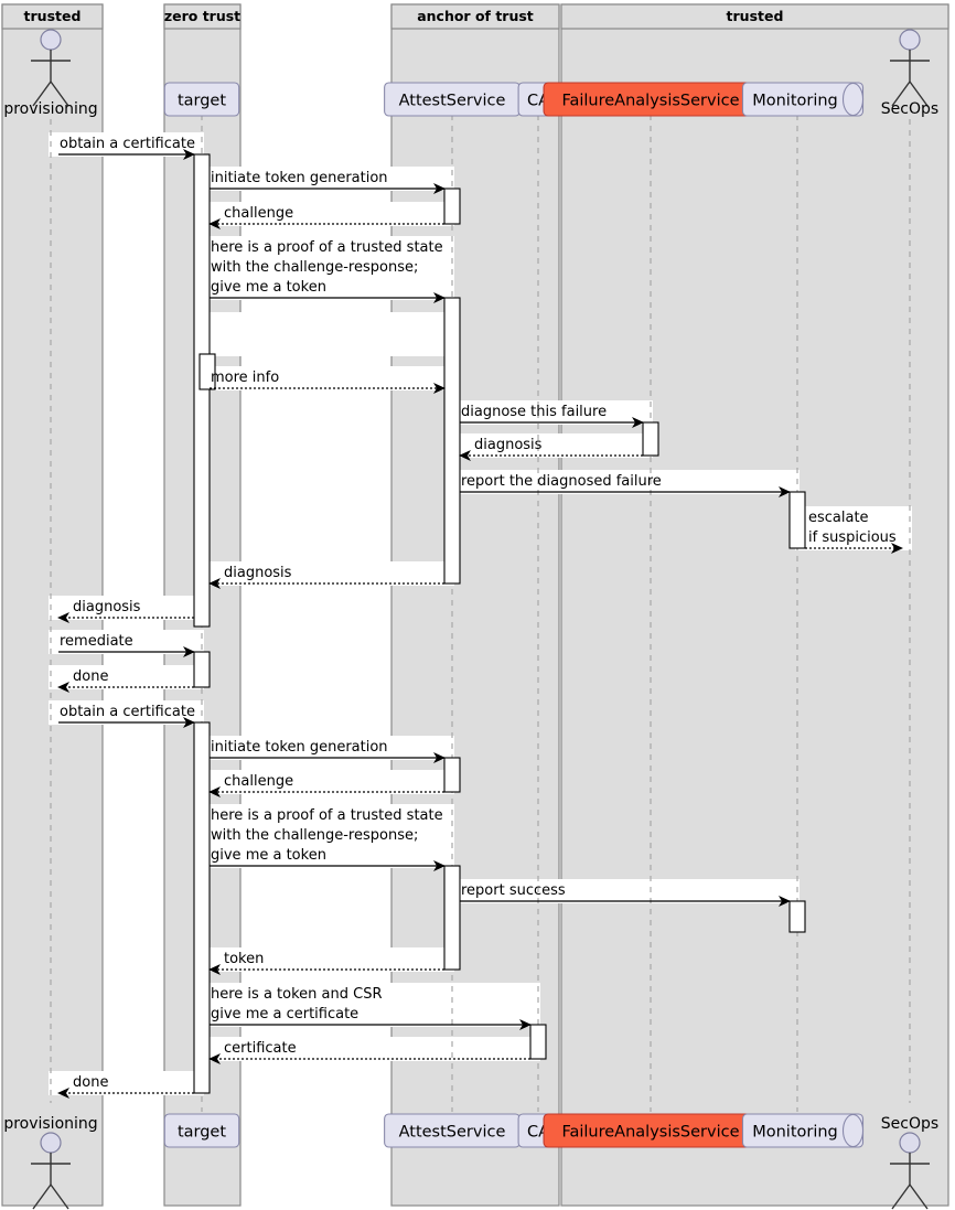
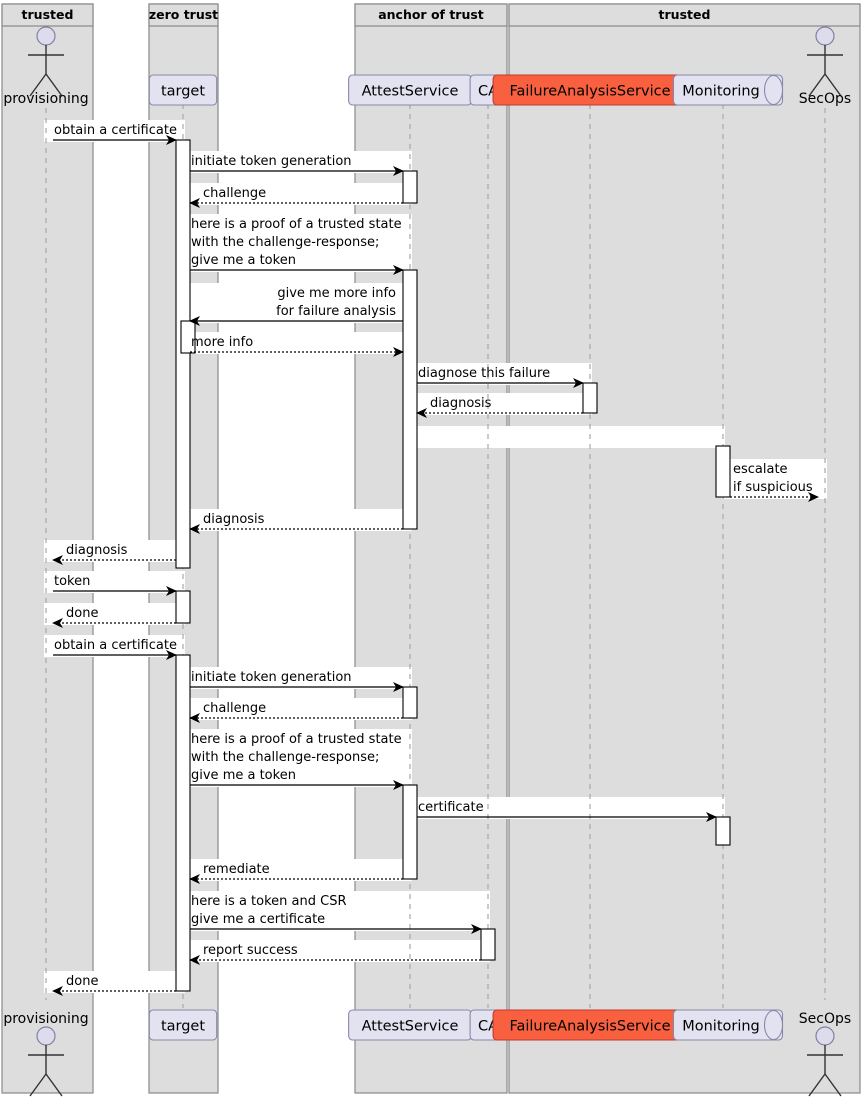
  trusted
  zero trust
  anchor of trust
  trusted
  provisioning
  provisioning
  target
  target
  AttestService
  AttestService
  FailureAnalysisService
  FailureAnalysisService
  Monitoring
  Monitoring
  SecOps
  SecOps
  obtain a certificate
  initiate token generation
  challenge
  here is a proof of a trusted state
  with the challenge-response;
  give me a token
+ give me more info
+ for failure analysis
  more info
  diagnose this failure
  diagnosis
- report the diagnosed failure
  escalate
  if suspicious
  diagnosis
  diagnosis
- remediate
+ token
  done
  obtain a certificate
  initiate token generation
  challenge
  here is a proof of a trusted state
  with the challenge-response;
  give me a token
- report success
+ certificate
- token
+ remediate
  here is a token and CSR
  give me a certificate
- certificate
+ report success
  done
